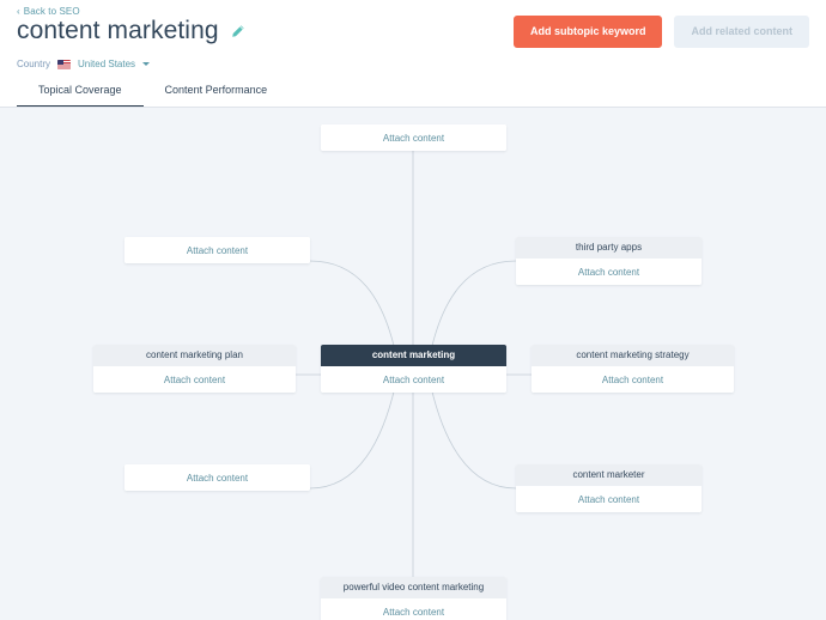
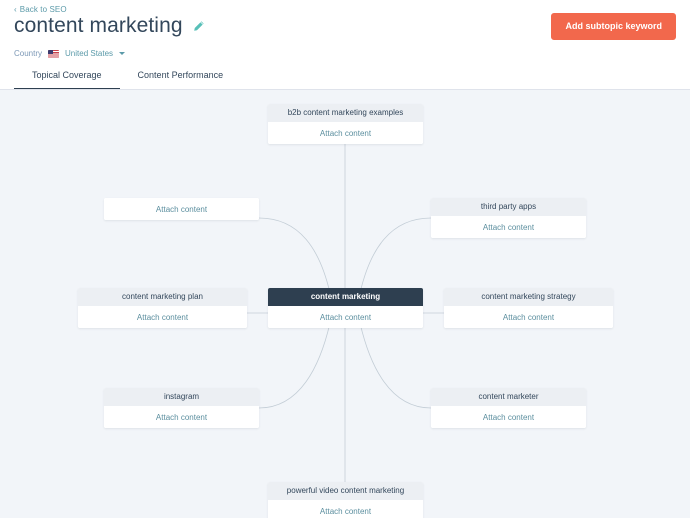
  ‹
  Back to SEO
  content marketing
  Add subtopic keyword
- Add related content
  Country
  United States
  Topical Coverage
  Content Performance
+ b2b content marketing examples
  Attach content
  Attach content
  third party apps
  Attach content
  content marketing plan
  Attach content
  content marketing
  Attach content
  content marketing strategy
  Attach content
+ instagram
  Attach content
  content marketer
  Attach content
  powerful video content marketing
  Attach content
